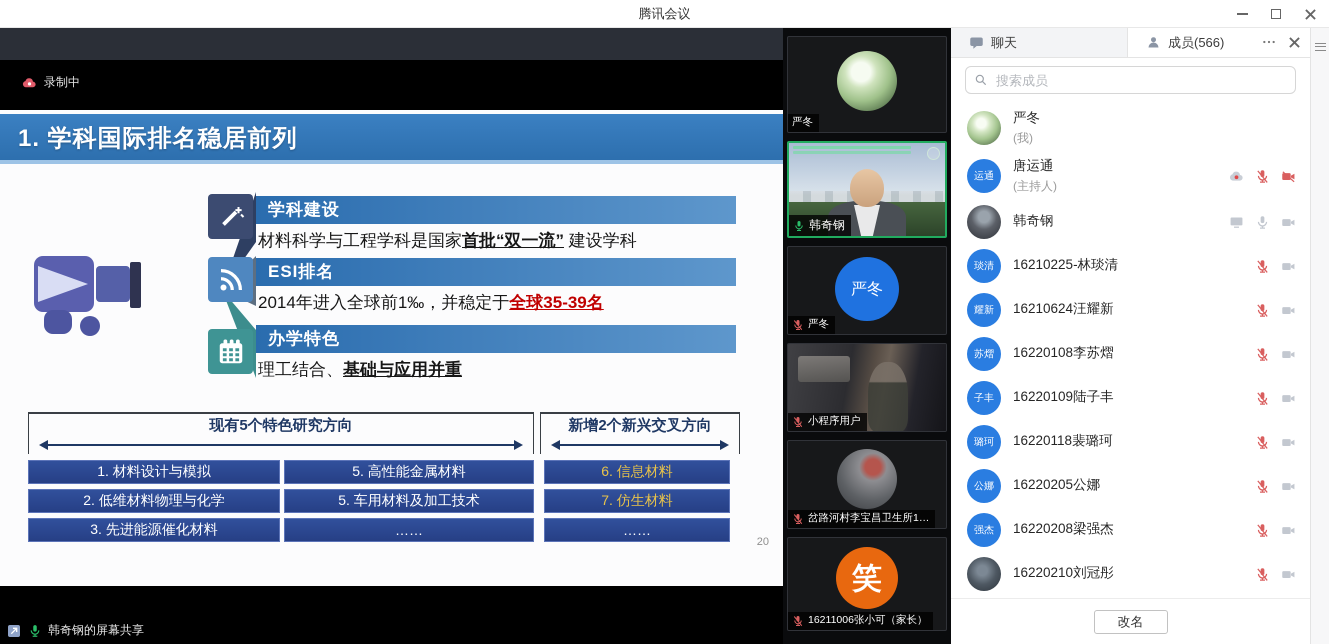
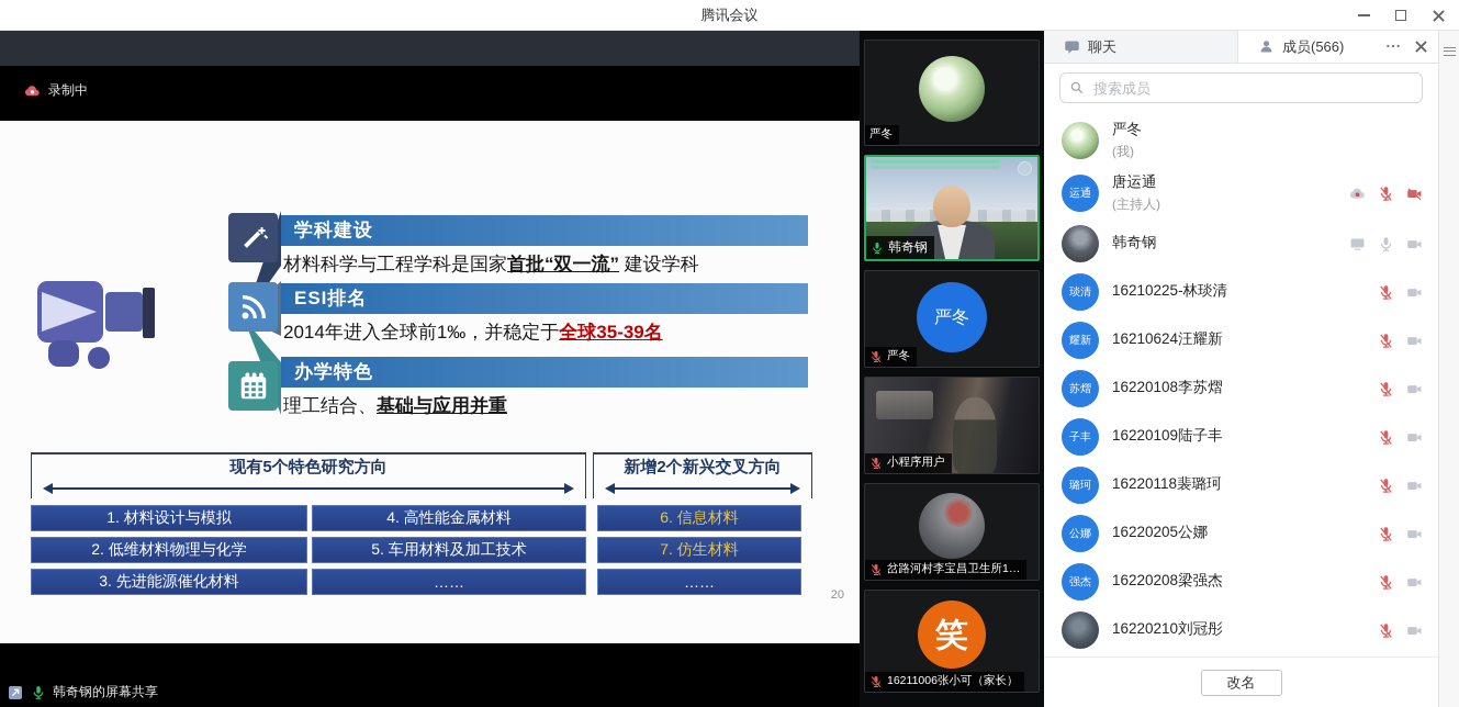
  腾讯会议
  录制中
- 1. 学科国际排名稳居前列
  学科建设
  材料科学与工程学科是国家首批“双一流” 建设学科
  ESI排名
  2014年进入全球前1‰，并稳定于全球35-39名
  办学特色
  理工结合、基础与应用并重
  现有5个特色研究方向
  新增2个新兴交叉方向
  1. 材料设计与模拟
- 5. 高性能金属材料
+ 4. 高性能金属材料
  6. 信息材料
  2. 低维材料物理与化学
  5. 车用材料及加工技术
  7. 仿生材料
  3. 先进能源催化材料
  ……
  ……
  20
  韩奇钢的屏幕共享
  严冬
  韩奇钢
  严冬
  严冬
  小程序用户
  岔路河村李宝昌卫生所1…
  笑
  16211006张小可（家长）
  聊天
  成员(566)
  搜索成员
  严冬
  (我)
  运通
  唐运通
  (主持人)
  韩奇钢
  琰清
  16210225-林琰清
  耀新
  16210624汪耀新
  苏熠
  16220108李苏熠
  子丰
  16220109陆子丰
  璐珂
  16220118裴璐珂
  公娜
  16220205公娜
  强杰
  16220208梁强杰
  16220210刘冠彤
  改名
